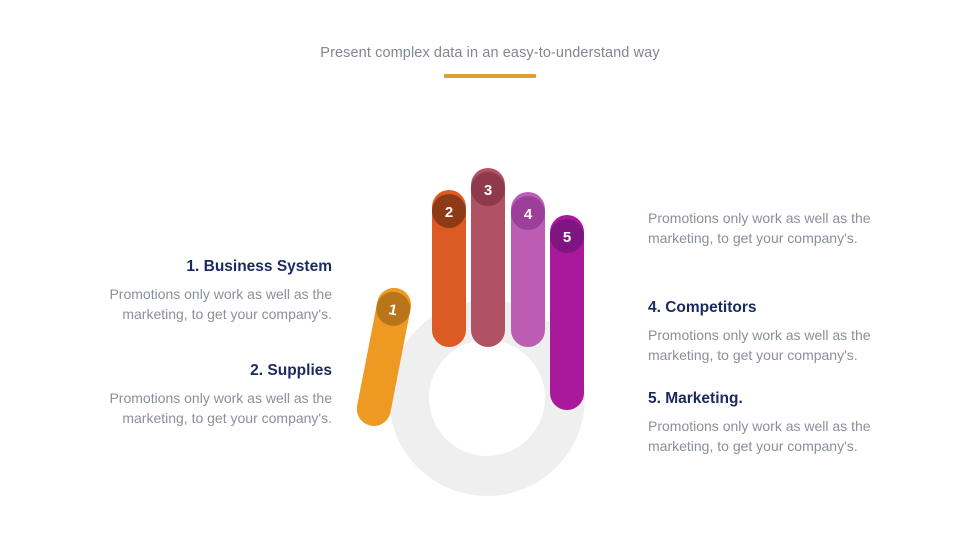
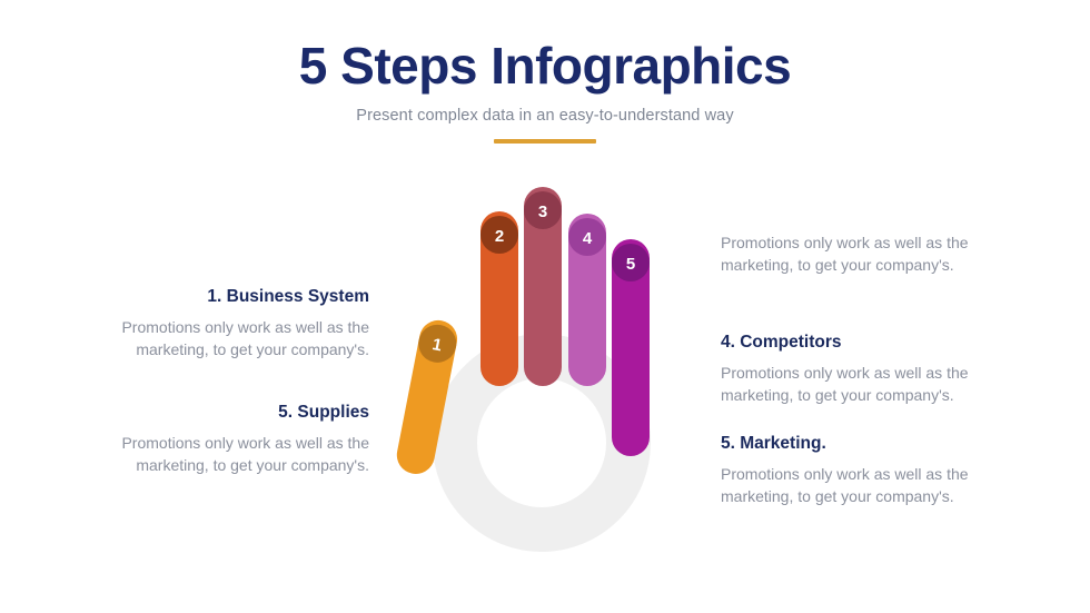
+ 5 Steps Infographics
  Present complex data in an easy-to-understand way
  1. Business System
  Promotions only work as well as the marketing, to get your company's.
- 2. Supplies
+ 5. Supplies
  Promotions only work as well as the marketing, to get your company's.
  Promotions only work as well as the marketing, to get your company's.
  4. Competitors
  Promotions only work as well as the marketing, to get your company's.
  5. Marketing.
  Promotions only work as well as the marketing, to get your company's.
  5
  4
  3
  2
